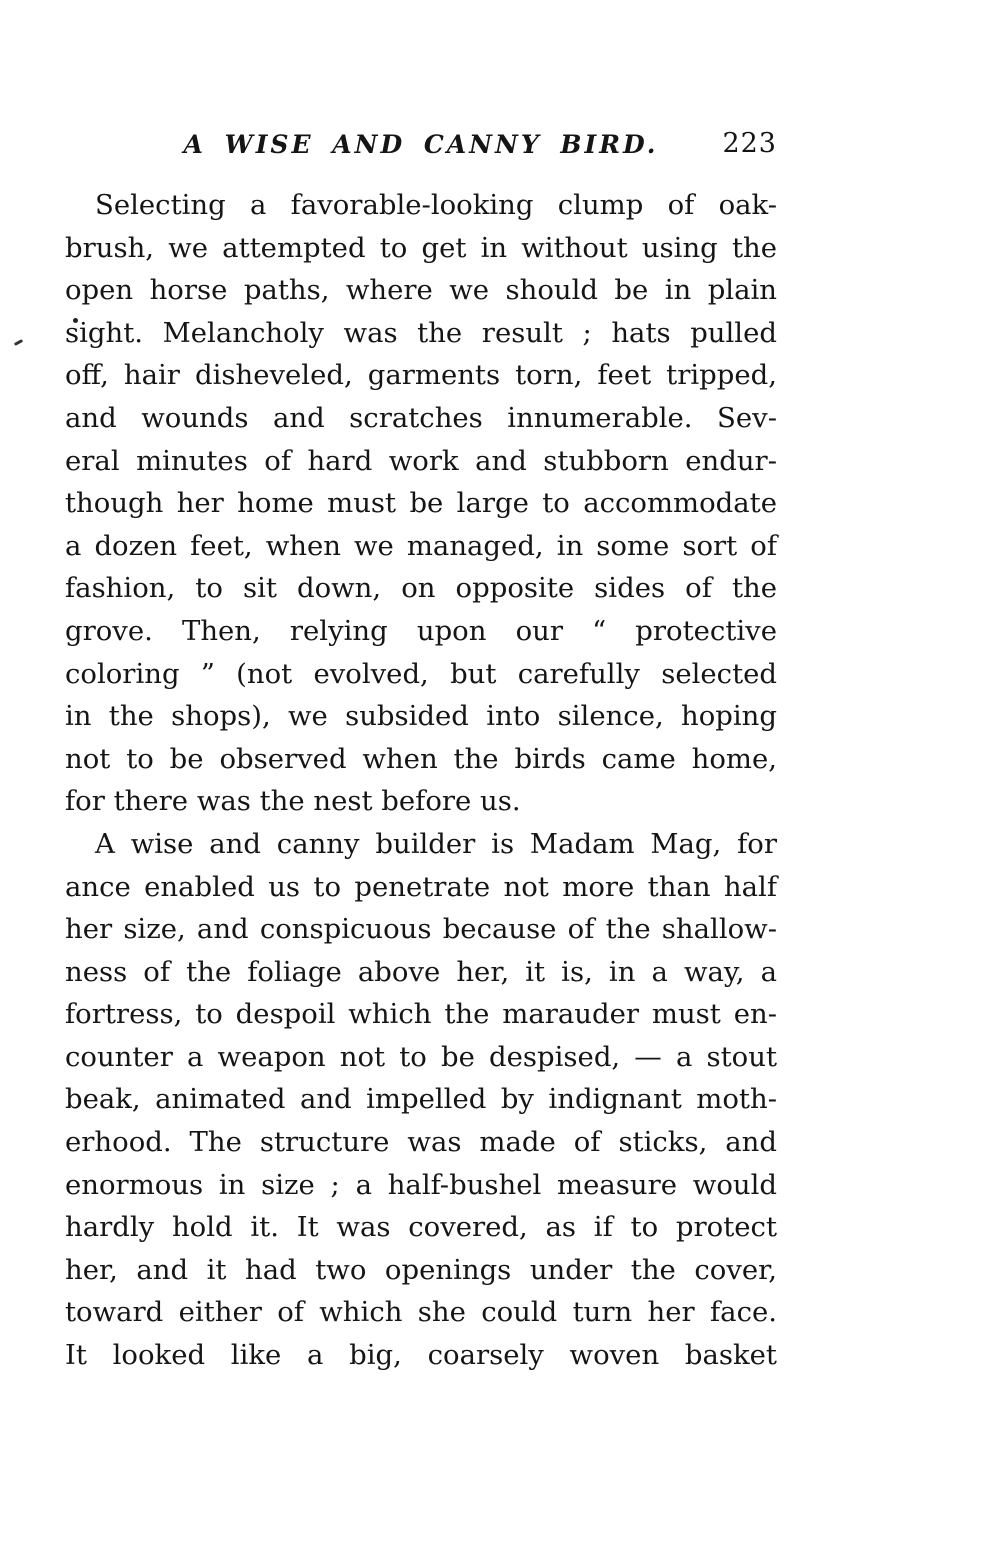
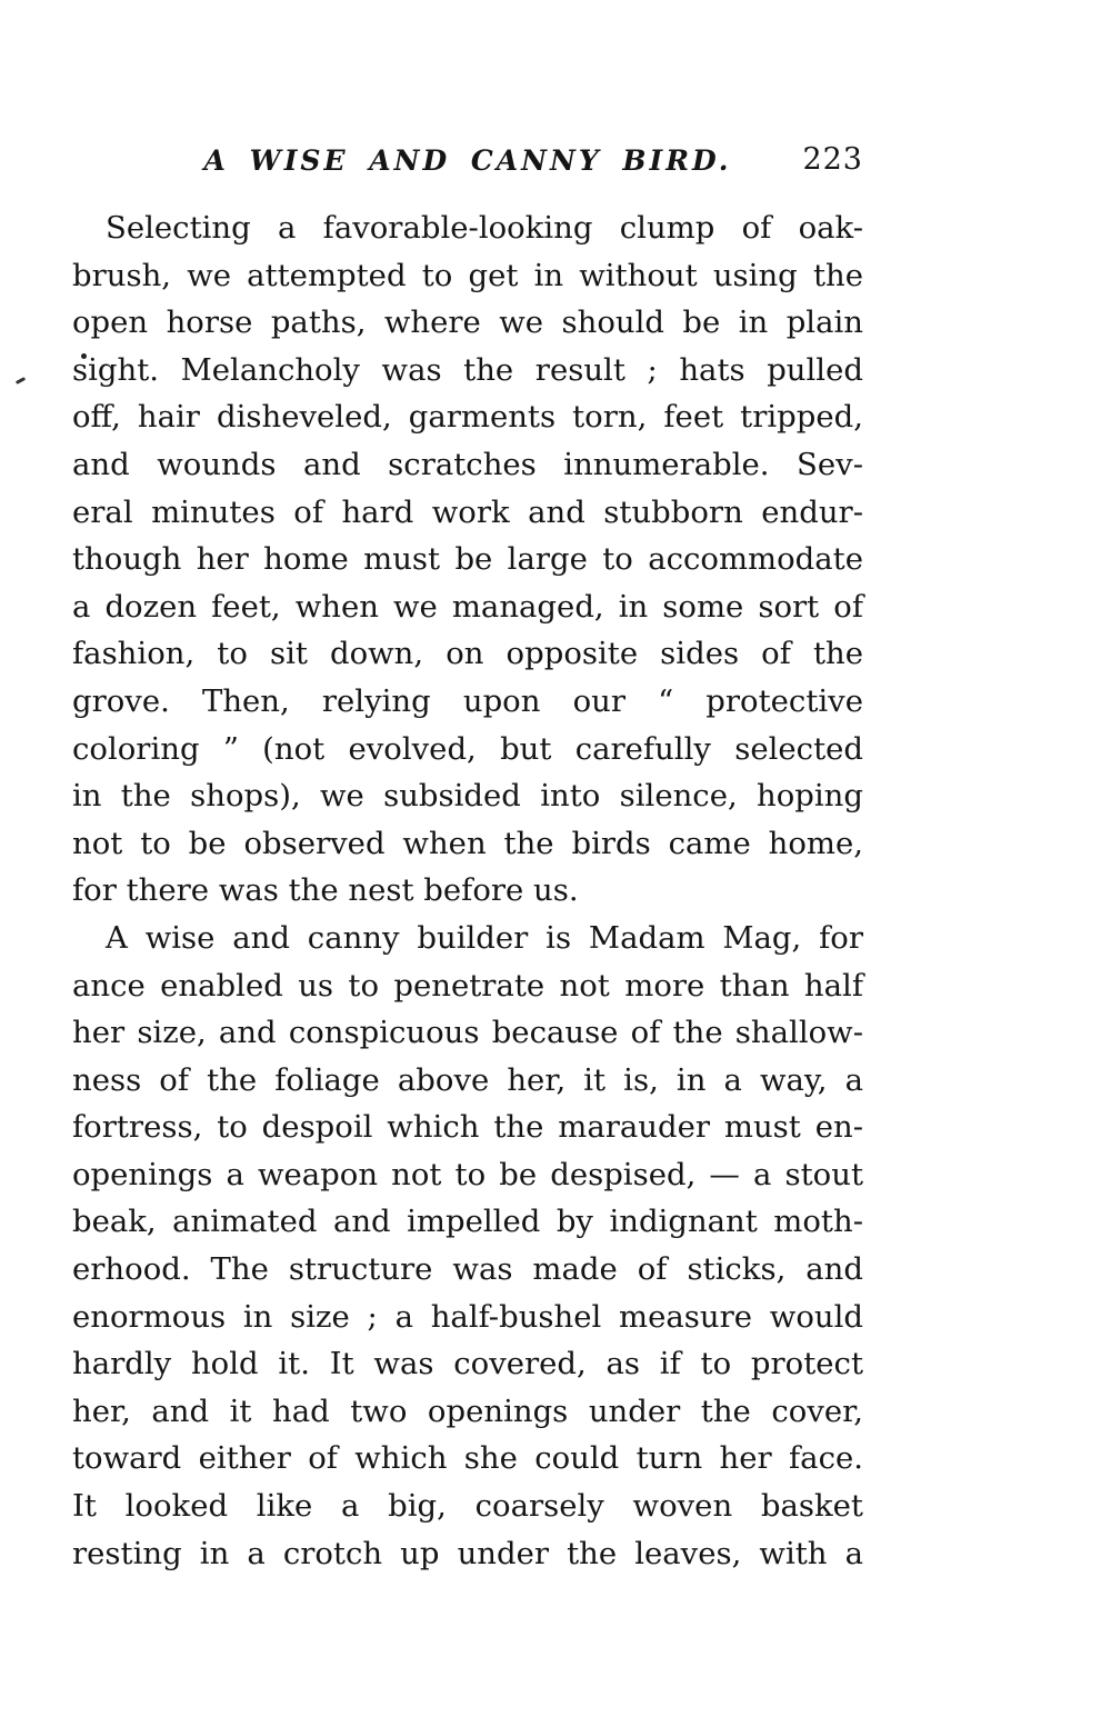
  A WISE AND CANNY BIRD.
  223
  Selecting a favorable-looking clump of oak-
  brush, we attempted to get in without using the
  open horse paths, where we should be in plain
  sight. Melancholy was the result ; hats pulled
  off, hair disheveled, garments torn, feet tripped,
  and wounds and scratches innumerable. Sev-
  eral minutes of hard work and stubborn endur-
  though her home must be large to accommodate
  a dozen feet, when we managed, in some sort of
  fashion, to sit down, on opposite sides of the
  grove. Then, relying upon our “ protective
  coloring ” (not evolved, but carefully selected
  in the shops), we subsided into silence, hoping
  not to be observed when the birds came home,
  for there was the nest before us.
  A wise and canny builder is Madam Mag, for
  ance enabled us to penetrate not more than half
  her size, and conspicuous because of the shallow-
  ness of the foliage above her, it is, in a way, a
  fortress, to despoil which the marauder must en-
- counter a weapon not to be despised, — a stout
+ openings a weapon not to be despised, — a stout
  beak, animated and impelled by indignant moth-
  erhood. The structure was made of sticks, and
  enormous in size ; a half-bushel measure would
  hardly hold it. It was covered, as if to protect
  her, and it had two openings under the cover,
  toward either of which she could turn her face.
  It looked like a big, coarsely woven basket
+ resting in a crotch up under the leaves, with a
